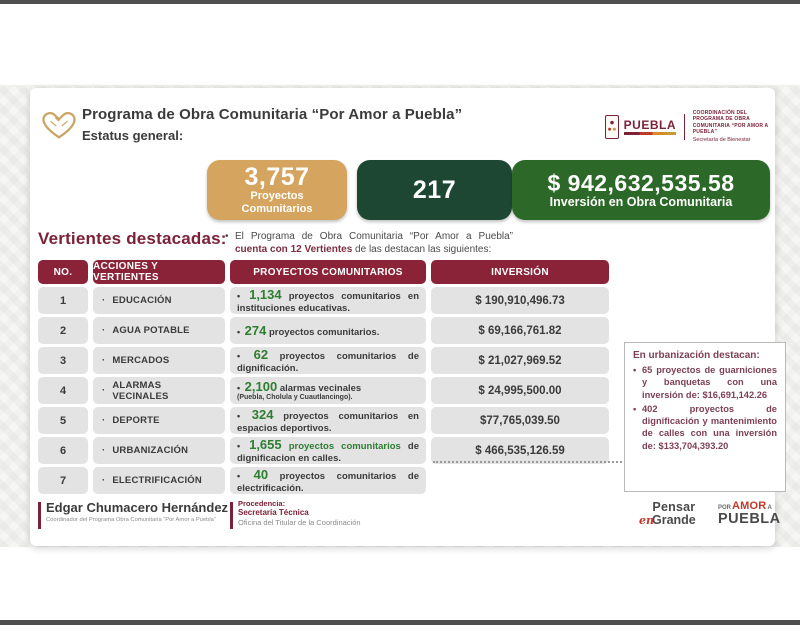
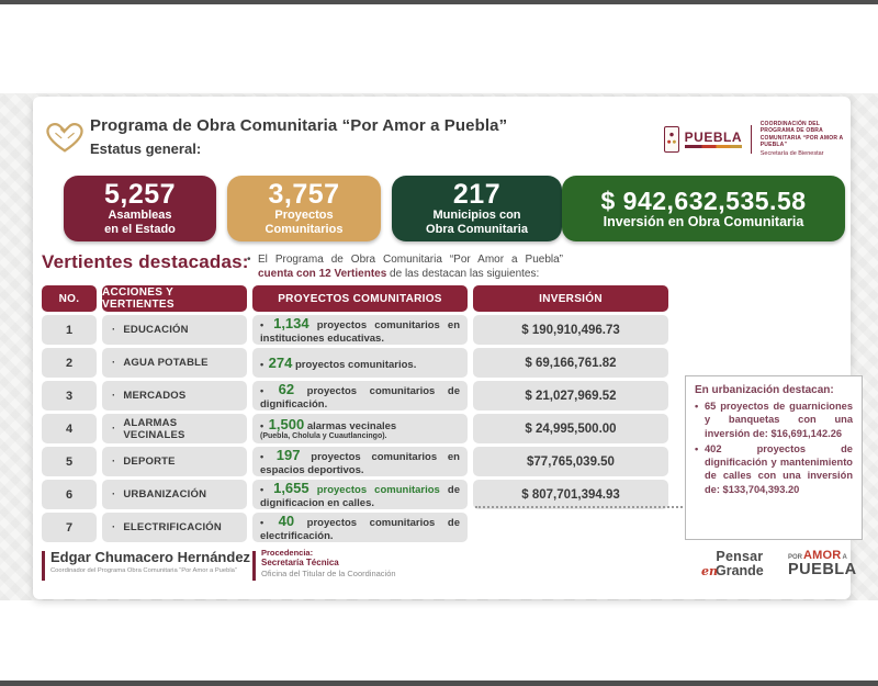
  Programa de Obra Comunitaria “Por Amor a Puebla”
  Estatus general:
  PUEBLA
+ 5,257
+ Asambleas
+ en el Estado
  3,757
  Proyectos
  Comunitarios
  217
+ Municipios con
+ Obra Comunitaria
  $ 942,632,535.58
  Inversión en Obra Comunitaria
  Vertientes destacadas:
  •
  El Programa de Obra Comunitaria “Por Amor a Puebla” cuenta con 12 Vertientes de las destacan las siguientes:
  NO.
  ACCIONES Y VERTIENTES
  PROYECTOS COMUNITARIOS
  INVERSIÓN
  1
  ·
  EDUCACIÓN
  • 1,134 proyectos comunitarios en instituciones educativas.
  $ 190,910,496.73
  2
  ·
  AGUA POTABLE
  • 274 proyectos comunitarios.
  $ 69,166,761.82
  3
  ·
  MERCADOS
  • 62 proyectos comunitarios de dignificación.
  $ 21,027,969.52
  4
  ·
  ALARMAS VECINALES
- • 2,100 alarmas vecinales
+ • 1,500 alarmas vecinales
  $ 24,995,500.00
  5
  ·
  DEPORTE
- • 324 proyectos comunitarios en espacios deportivos.
+ • 197 proyectos comunitarios en espacios deportivos.
  $77,765,039.50
  6
  ·
  URBANIZACIÓN
  • 1,655 proyectos comunitarios de dignificacion en calles.
- $ 466,535,126.59
+ $ 807,701,394.93
  7
  ·
  ELECTRIFICACIÓN
  • 40 proyectos comunitarios de electrificación.
  Edgar Chumacero Hernández
  Procedencia:
  Secretaría Técnica
  Oficina del Titular de la Coordinación
  Pensar
  en
  Grande
  AMOR
  PUEBLA
  En urbanización destacan:
  •
  65 proyectos de guarniciones y banquetas con una inversión de: $16,691,142.26
  •
  402 proyectos de dignificación y mantenimiento de calles con una inversión de: $133,704,393.20
